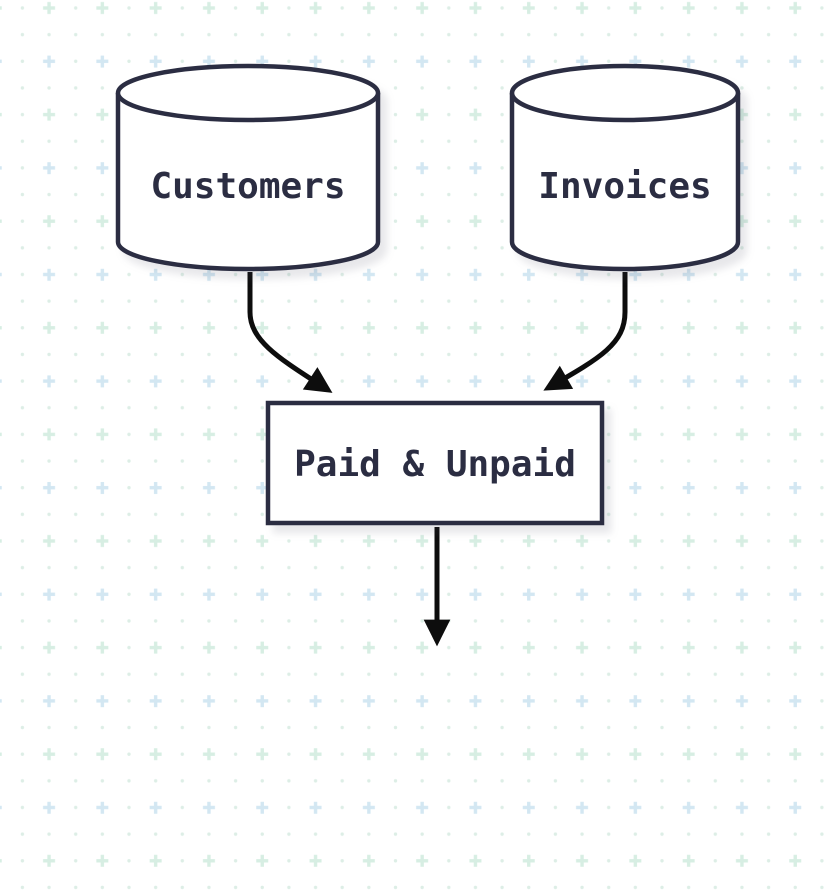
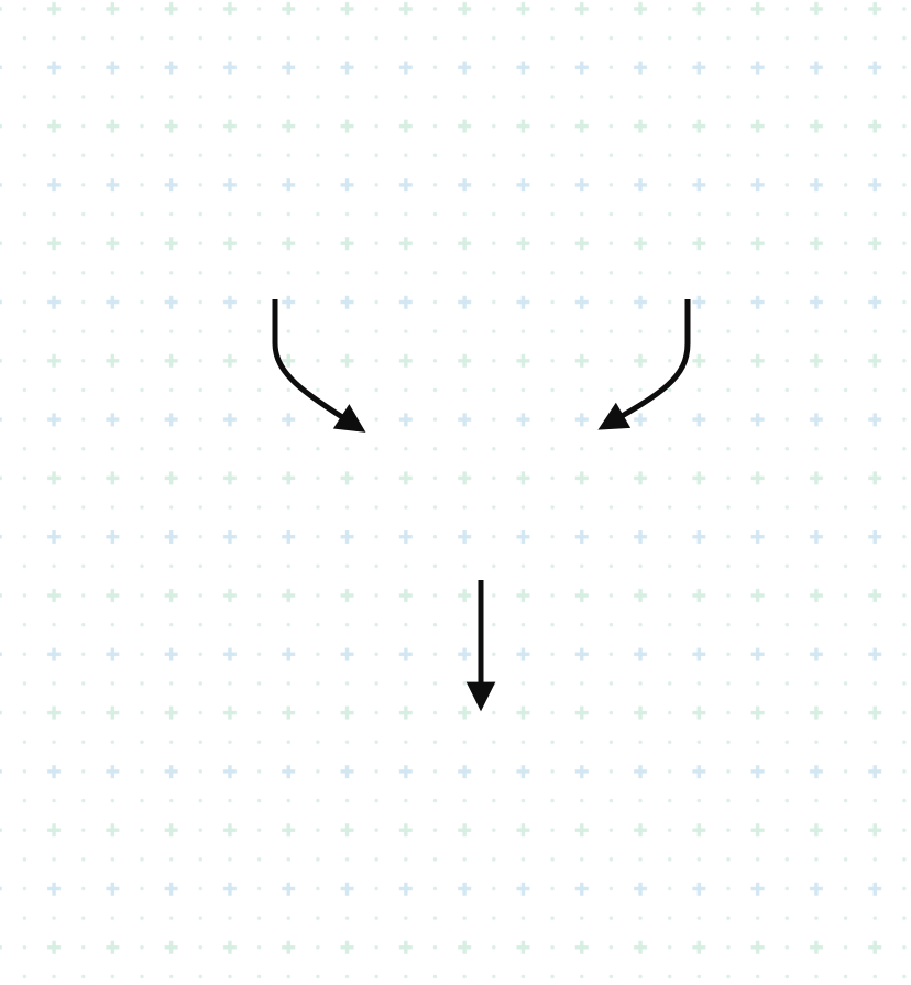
- Customers
- Invoices
- Paid & Unpaid
